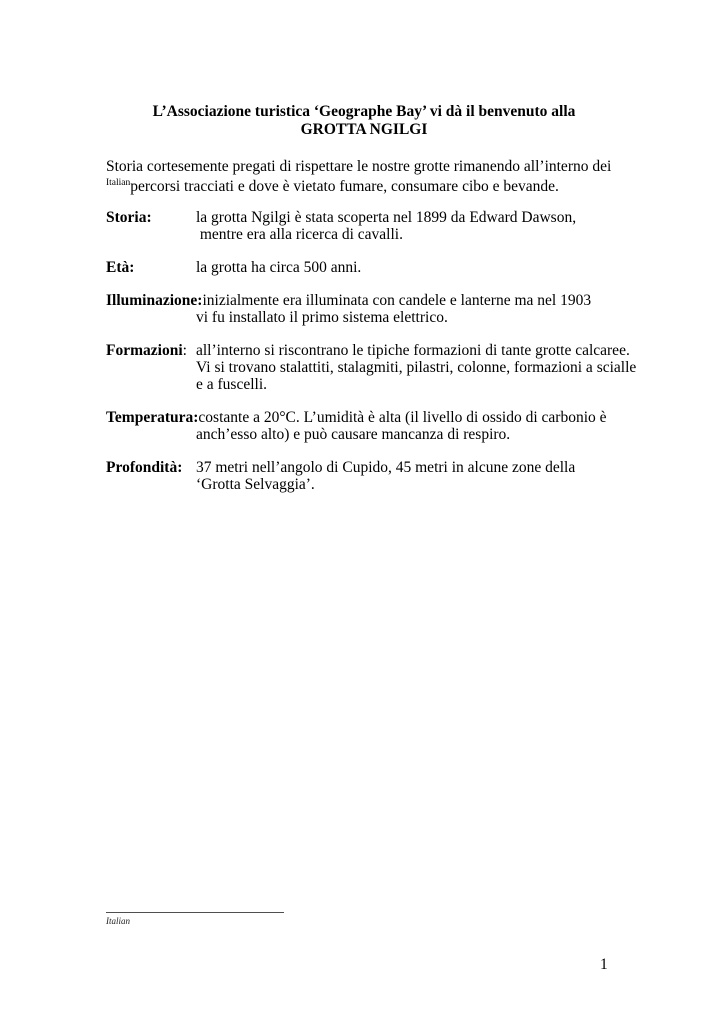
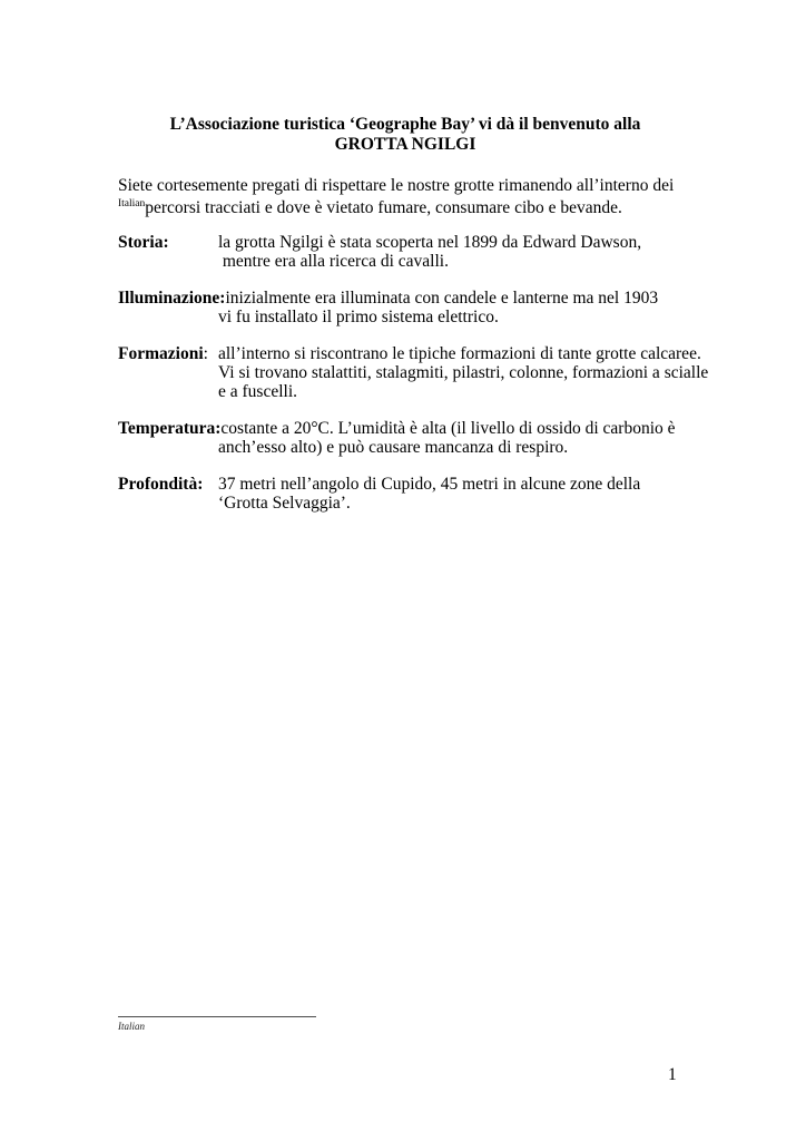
  L’Associazione turistica ‘Geographe Bay’ vi dà il benvenuto alla
  GROTTA NGILGI
- Storia cortesemente pregati di rispettare le nostre grotte rimanendo all’interno dei
+ Siete cortesemente pregati di rispettare le nostre grotte rimanendo all’interno dei
  Italianpercorsi tracciati e dove è vietato fumare, consumare cibo e bevande.
  Storia: la grotta Ngilgi è stata scoperta nel 1899 da Edward Dawson,
  mentre era alla ricerca di cavalli.
- Età: la grotta ha circa 500 anni.
  Illuminazione:inizialmente era illuminata con candele e lanterne ma nel 1903
  vi fu installato il primo sistema elettrico.
  Formazioni: all’interno si riscontrano le tipiche formazioni di tante grotte calcaree.
  Vi si trovano stalattiti, stalagmiti, pilastri, colonne, formazioni a scialle
  e a fuscelli.
  Temperatura:costante a 20°C. L’umidità è alta (il livello di ossido di carbonio è
  anch’esso alto) e può causare mancanza di respiro.
  Profondità: 37 metri nell’angolo di Cupido, 45 metri in alcune zone della
  ‘Grotta Selvaggia’.
  Italian
  1
